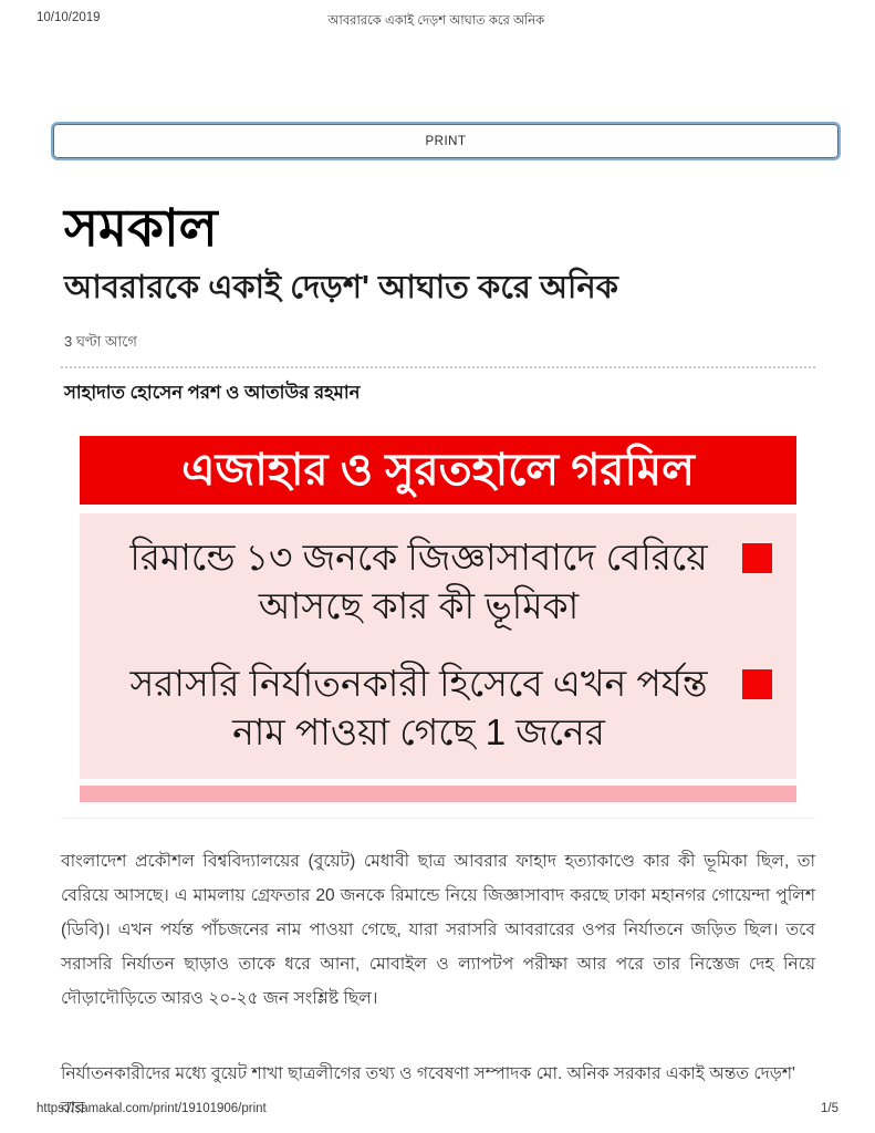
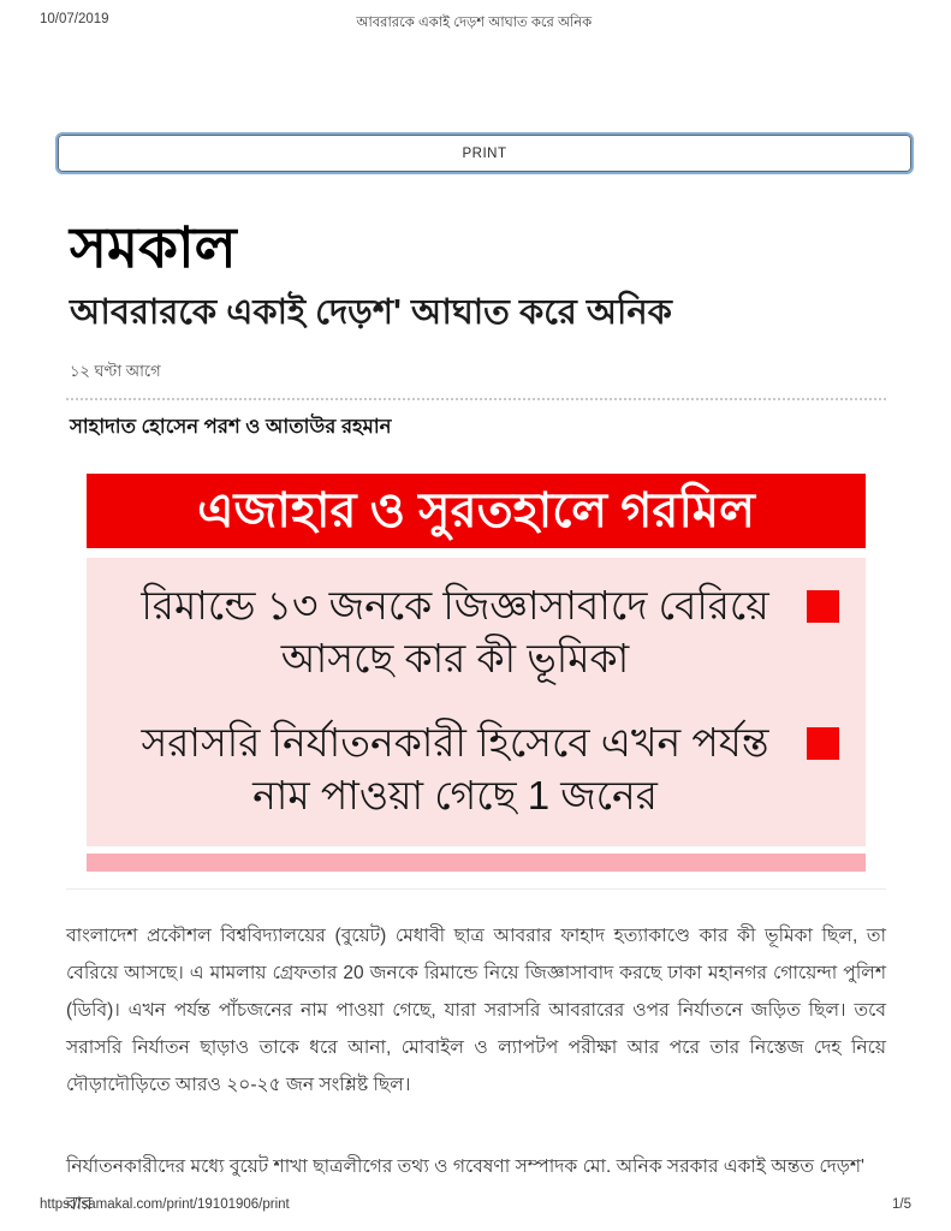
- 10/10/2019
+ 10/07/2019
  আবরারকে একাই দেড়শ আঘাত করে অনিক
  PRINT
  সমকাল
  আবরারকে একাই দেড়শ' আঘাত করে অনিক
- 3 ঘণ্টা আগে
+ ১২ ঘণ্টা আগে
  সাহাদাত হোসেন পরশ ও আতাউর রহমান
  এজাহার ও সুরতহালে গরমিল
  রিমান্ডে ১৩ জনকে জিজ্ঞাসাবাদে বেরিয়ে আসছে কার কী ভূমিকা
  সরাসরি নির্যাতনকারী হিসেবে এখন পর্যন্ত নাম পাওয়া গেছে 1 জনের
  বাংলাদেশ প্রকৌশল বিশ্ববিদ্যালয়ের (বুয়েট) মেধাবী ছাত্র আবরার ফাহাদ হত্যাকাণ্ডে কার কী ভূমিকা ছিল, তা বেরিয়ে আসছে। এ মামলায় গ্রেফতার 20 জনকে রিমান্ডে নিয়ে জিজ্ঞাসাবাদ করছে ঢাকা মহানগর গোয়েন্দা পুলিশ (ডিবি)। এখন পর্যন্ত পাঁচজনের নাম পাওয়া গেছে, যারা সরাসরি আবরারের ওপর নির্যাতনে জড়িত ছিল। তবে সরাসরি নির্যাতন ছাড়াও তাকে ধরে আনা, মোবাইল ও ল্যাপটপ পরীক্ষা আর পরে তার নিস্তেজ দেহ নিয়ে দৌড়াদৌড়িতে আরও ২০-২৫ জন সংশ্লিষ্ট ছিল।
  নির্যাতনকারীদের মধ্যে বুয়েট শাখা ছাত্রলীগের তথ্য ও গবেষণা সম্পাদক মো. অনিক সরকার একাই অন্তত দেড়শ' বার
  https://samakal.com/print/19101906/print
  1/5
